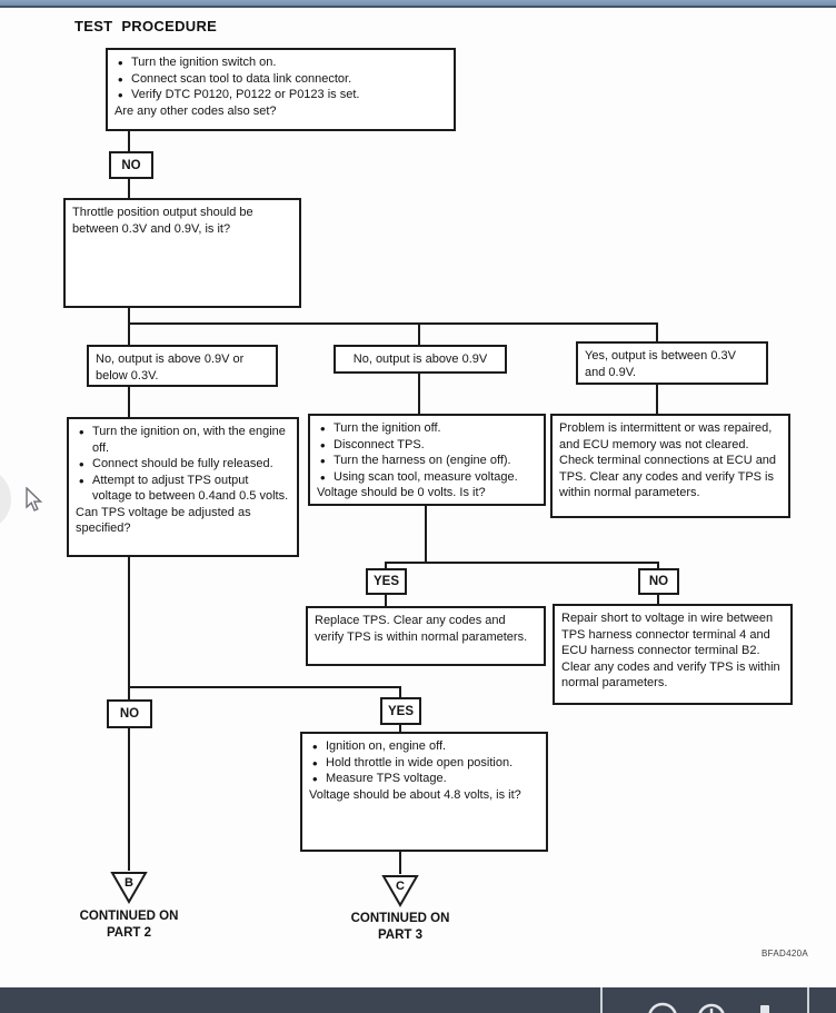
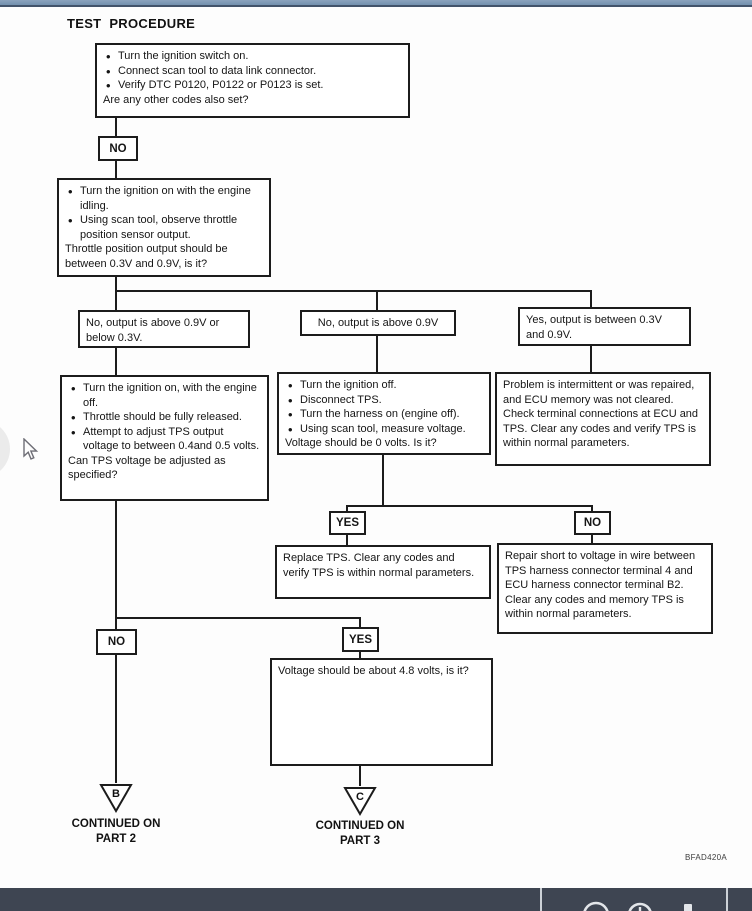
  TEST PROCEDURE
  Turn the ignition switch on.
  Connect scan tool to data link connector.
  Verify DTC P0120, P0122 or P0123 is set.
  Are any other codes also set?
  NO
+ Turn the ignition on with the engine idling.
+ Using scan tool, observe throttle position sensor output.
  Throttle position output should be between 0.3V and 0.9V, is it?
  No, output is above 0.9V or below 0.3V.
  No, output is above 0.9V
  Yes, output is between 0.3V and 0.9V.
  Turn the ignition on, with the engine off.
- Connect should be fully released.
+ Throttle should be fully released.
  Attempt to adjust TPS output voltage to between 0.4and 0.5 volts.
  Can TPS voltage be adjusted as specified?
  Turn the ignition off.
  Disconnect TPS.
  Turn the harness on (engine off).
  Using scan tool, measure voltage.
  Voltage should be 0 volts. Is it?
  Problem is intermittent or was repaired, and ECU memory was not cleared. Check terminal connections at ECU and TPS. Clear any codes and verify TPS is within normal parameters.
  YES
  NO
  Replace TPS. Clear any codes and verify TPS is within normal parameters.
  Repair short to voltage in wire between TPS harness connector terminal 4 and ECU harness connector terminal B2.
- Clear any codes and verify TPS is within normal parameters.
+ Clear any codes and memory TPS is within normal parameters.
  NO
  YES
- Ignition on, engine off.
- Hold throttle in wide open position.
- Measure TPS voltage.
  Voltage should be about 4.8 volts, is it?
  B
  C
  CONTINUED ON
  PART 2
  CONTINUED ON
  PART 3
  BFAD420A
